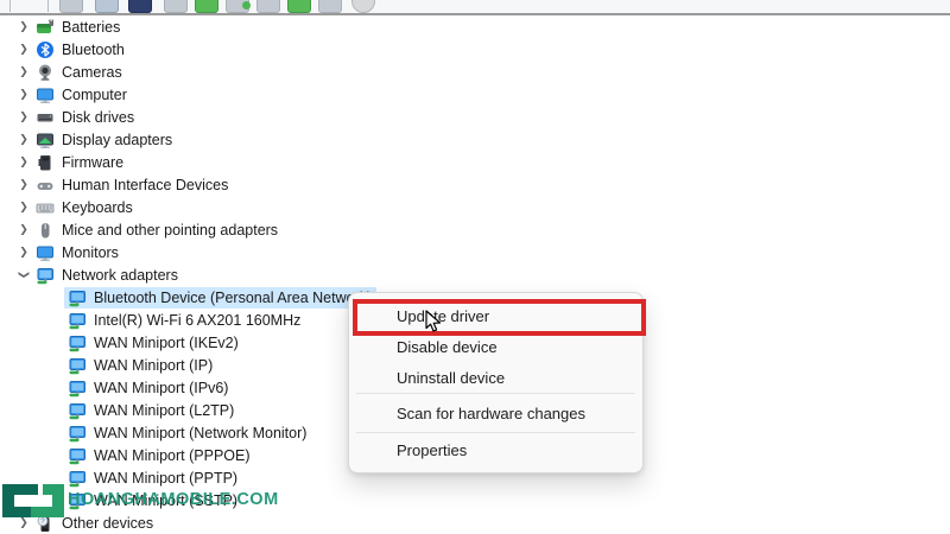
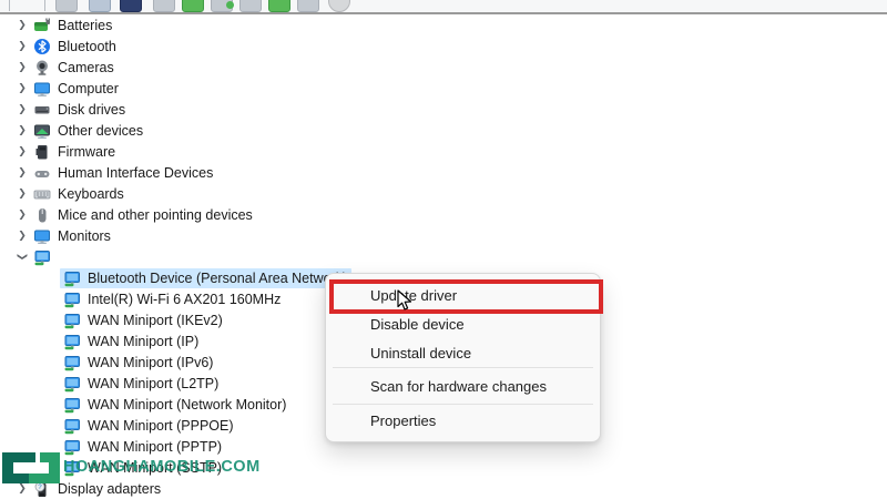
  ❯
  Batteries
  ❯
  Bluetooth
  ❯
  Cameras
  ❯
  Computer
  ❯
  Disk drives
  ❯
- Display adapters
+ Other devices
  ❯
  Firmware
  ❯
  Human Interface Devices
  ❯
  Keyboards
  ❯
- Mice and other pointing adapters
+ Mice and other pointing devices
  ❯
  Monitors
- Network adapters
  Bluetooth Device (Personal Area Netw
  Intel(R) Wi-Fi 6 AX201 160MHz
  WAN Miniport (IKEv2)
  WAN Miniport (IP)
  WAN Miniport (IPv6)
  WAN Miniport (L2TP)
  WAN Miniport (Network Monitor)
  WAN Miniport (PPPOE)
  WAN Miniport (PPTP)
  WAN Miniport (SSTP)
  ❯
- Other devices
+ Display adapters
  Updte driver
  Disable device
  Uninstall device
  Scan for hardware changes
  Properties
  HOANGHAMOBILE.COM
